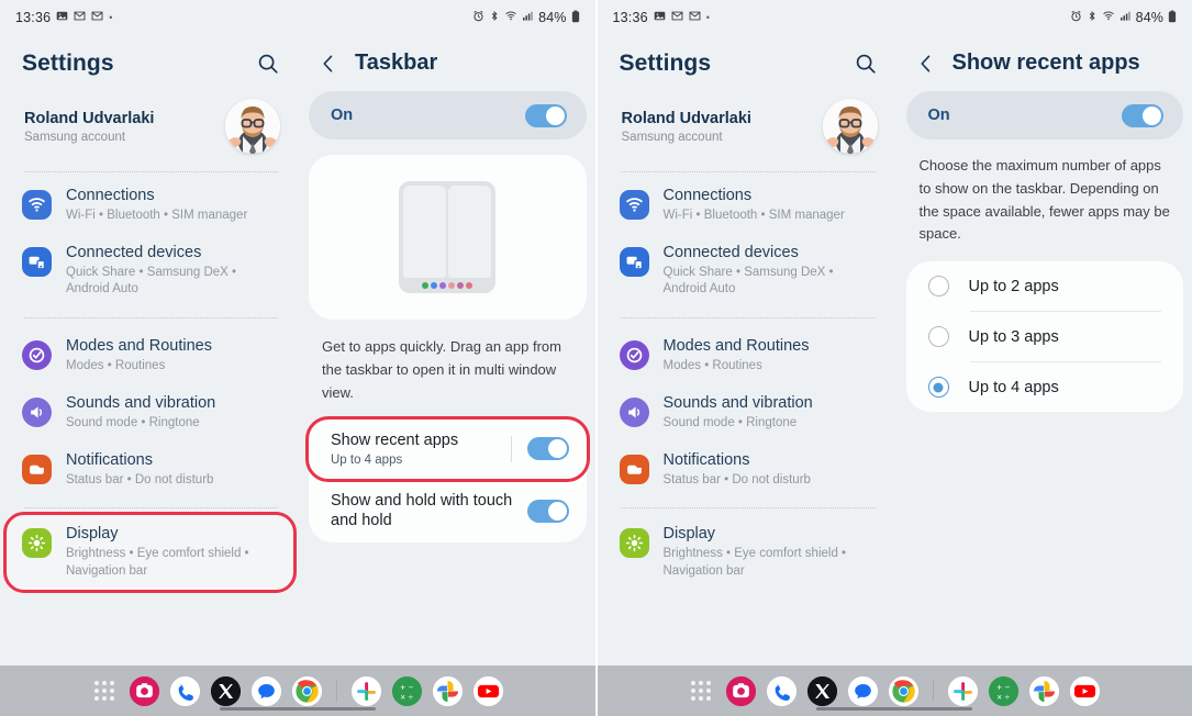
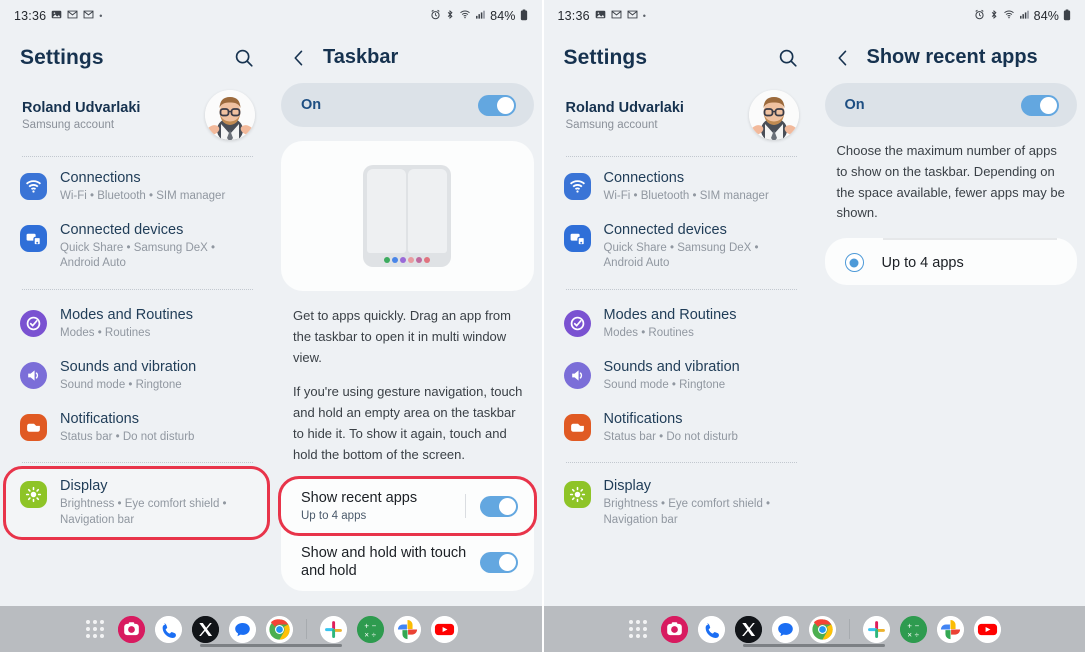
  13:36
  •
  84%
  Settings
  Roland Udvarlaki
  Samsung account
  Connections
  Wi-Fi • Bluetooth • SIM manager
  Connected devices
  Quick Share • Samsung DeX • Android Auto
  Modes and Routines
  Modes • Routines
  Sounds and vibration
  Sound mode • Ringtone
  Notifications
  Status bar • Do not disturb
  Display
  Brightness • Eye comfort shield • Navigation bar
  Taskbar
  On
  Get to apps quickly. Drag an app from the taskbar to open it in multi window view.
+ If you're using gesture navigation, touch and hold an empty area on the taskbar to hide it. To show it again, touch and hold the bottom of the screen.
  Show recent apps
  Up to 4 apps
  Show and hold with touch and hold
  +
  −
  ×
  ÷
  13:36
  •
  84%
  Settings
  Roland Udvarlaki
  Samsung account
  Connections
  Wi-Fi • Bluetooth • SIM manager
  Connected devices
  Quick Share • Samsung DeX • Android Auto
  Modes and Routines
  Modes • Routines
  Sounds and vibration
  Sound mode • Ringtone
  Notifications
  Status bar • Do not disturb
  Display
  Brightness • Eye comfort shield • Navigation bar
  Show recent apps
  On
- Choose the maximum number of apps to show on the taskbar. Depending on the space available, fewer apps may be space.
+ Choose the maximum number of apps to show on the taskbar. Depending on the space available, fewer apps may be shown.
- Up to 2 apps
- Up to 3 apps
  Up to 4 apps
  +
  −
  ×
  ÷
